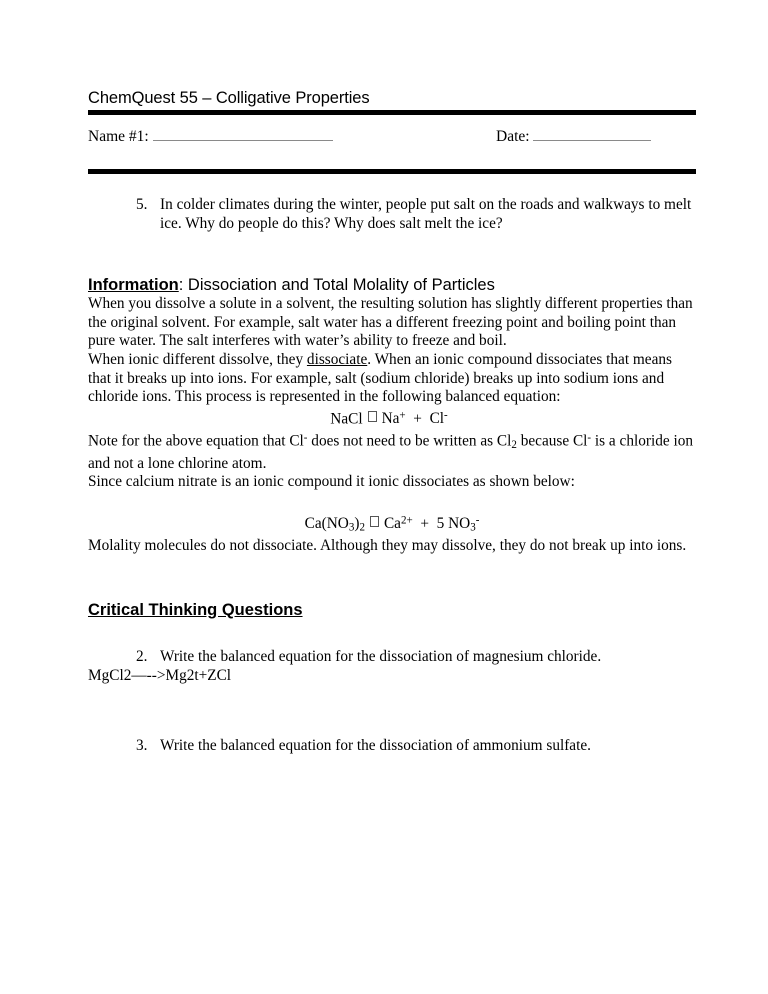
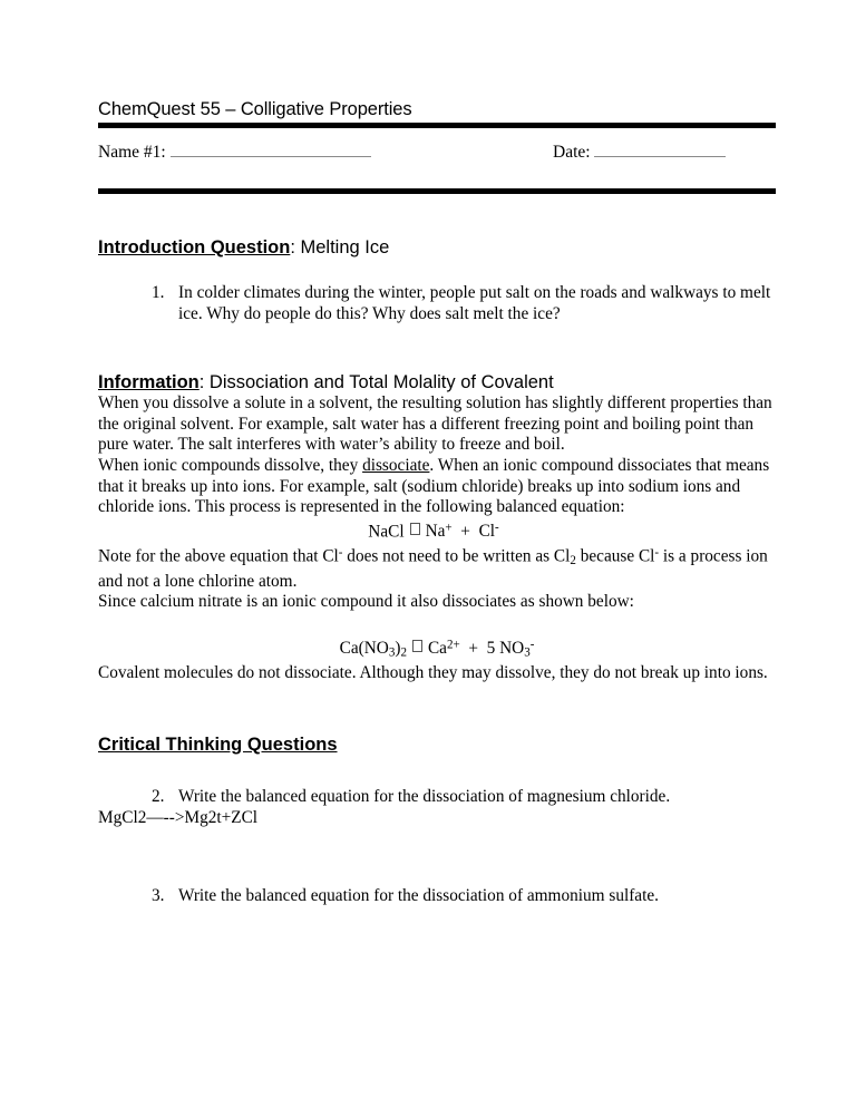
  ChemQuest 55 – Colligative Properties
  Name #1:
  Date:
+ Introduction Question: Melting Ice
- 5.
+ 1.
  In colder climates during the winter, people put salt on the roads and walkways to melt ice. Why do people do this? Why does salt melt the ice?
- Information: Dissociation and Total Molality of Particles
+ Information: Dissociation and Total Molality of Covalent
  When you dissolve a solute in a solvent, the resulting solution has slightly different properties than the original solvent. For example, salt water has a different freezing point and boiling point than pure water. The salt interferes with water’s ability to freeze and boil.
- When ionic different dissolve, they dissociate. When an ionic compound dissociates that means that it breaks up into ions. For example, salt (sodium chloride) breaks up into sodium ions and chloride ions. This process is represented in the following balanced equation:
+ When ionic compounds dissolve, they dissociate. When an ionic compound dissociates that means that it breaks up into ions. For example, salt (sodium chloride) breaks up into sodium ions and chloride ions. This process is represented in the following balanced equation:
  NaCl Na+ + Cl-
- Note for the above equation that Cl- does not need to be written as Cl2 because Cl- is a chloride ion and not a lone chlorine atom.
+ Note for the above equation that Cl- does not need to be written as Cl2 because Cl- is a process ion and not a lone chlorine atom.
- Since calcium nitrate is an ionic compound it ionic dissociates as shown below:
+ Since calcium nitrate is an ionic compound it also dissociates as shown below:
  Ca(NO3)2 Ca2+ + 5 NO3-
- Molality molecules do not dissociate. Although they may dissolve, they do not break up into ions.
+ Covalent molecules do not dissociate. Although they may dissolve, they do not break up into ions.
  Critical Thinking Questions
  2.
  Write the balanced equation for the dissociation of magnesium chloride.
  MgCl2—-->Mg2t+ZCl
  3.
  Write the balanced equation for the dissociation of ammonium sulfate.
